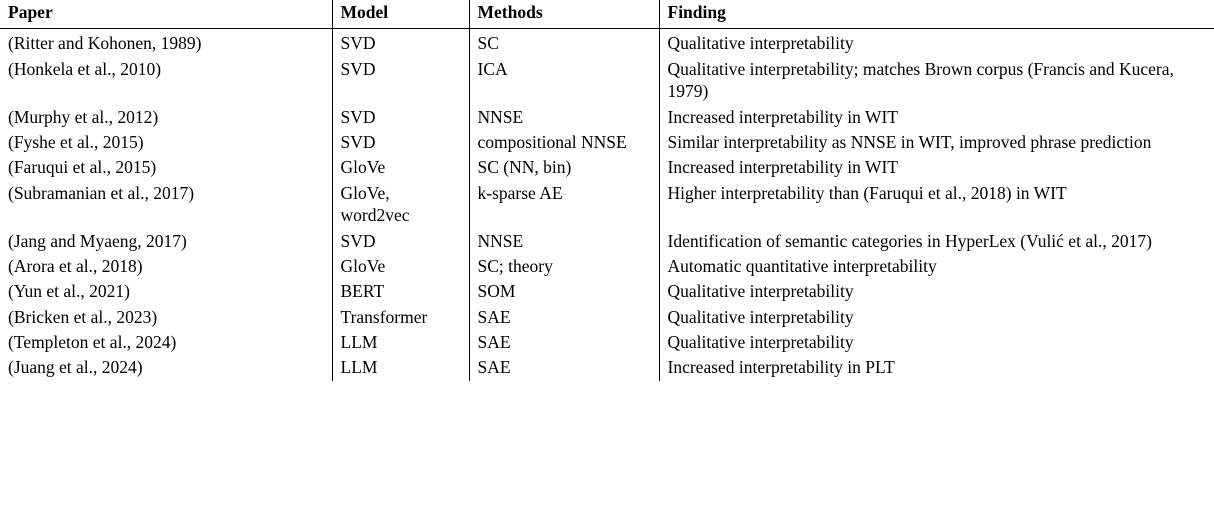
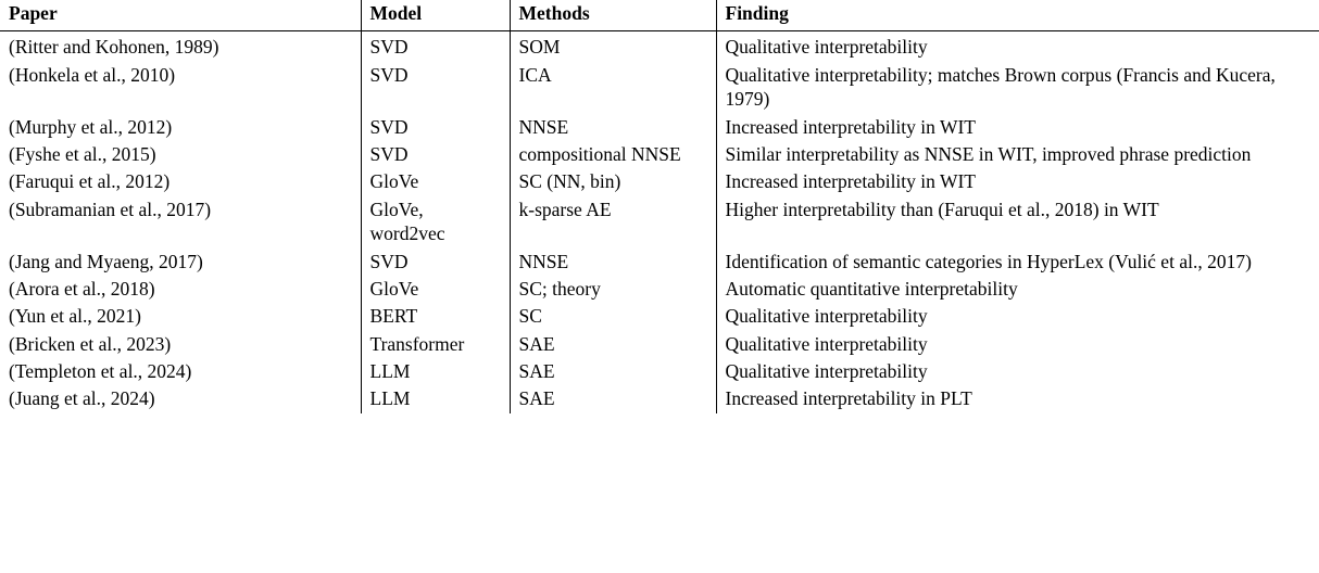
  Paper	Model	Methods	Finding
- (Ritter and Kohonen, 1989)	SVD	SC	Qualitative interpretability
+ (Ritter and Kohonen, 1989)	SVD	SOM	Qualitative interpretability
  (Honkela et al., 2010)	SVD	ICA	Qualitative interpretability; matches Brown corpus (Francis and Kucera, 1979)
  (Murphy et al., 2012)	SVD	NNSE	Increased interpretability in WIT
  (Fyshe et al., 2015)	SVD	compositional NNSE	Similar interpretability as NNSE in WIT, improved phrase prediction
- (Faruqui et al., 2015)	GloVe	SC (NN, bin)	Increased interpretability in WIT
+ (Faruqui et al., 2012)	GloVe	SC (NN, bin)	Increased interpretability in WIT
  (Subramanian et al., 2017)	GloVe, word2vec	k-sparse AE	Higher interpretability than (Faruqui et al., 2018) in WIT
  (Jang and Myaeng, 2017)	SVD	NNSE	Identification of semantic categories in HyperLex (Vulić et al., 2017)
  (Arora et al., 2018)	GloVe	SC; theory	Automatic quantitative interpretability
- (Yun et al., 2021)	BERT	SOM	Qualitative interpretability
+ (Yun et al., 2021)	BERT	SC	Qualitative interpretability
  (Bricken et al., 2023)	Transformer	SAE	Qualitative interpretability
  (Templeton et al., 2024)	LLM	SAE	Qualitative interpretability
  (Juang et al., 2024)	LLM	SAE	Increased interpretability in PLT
